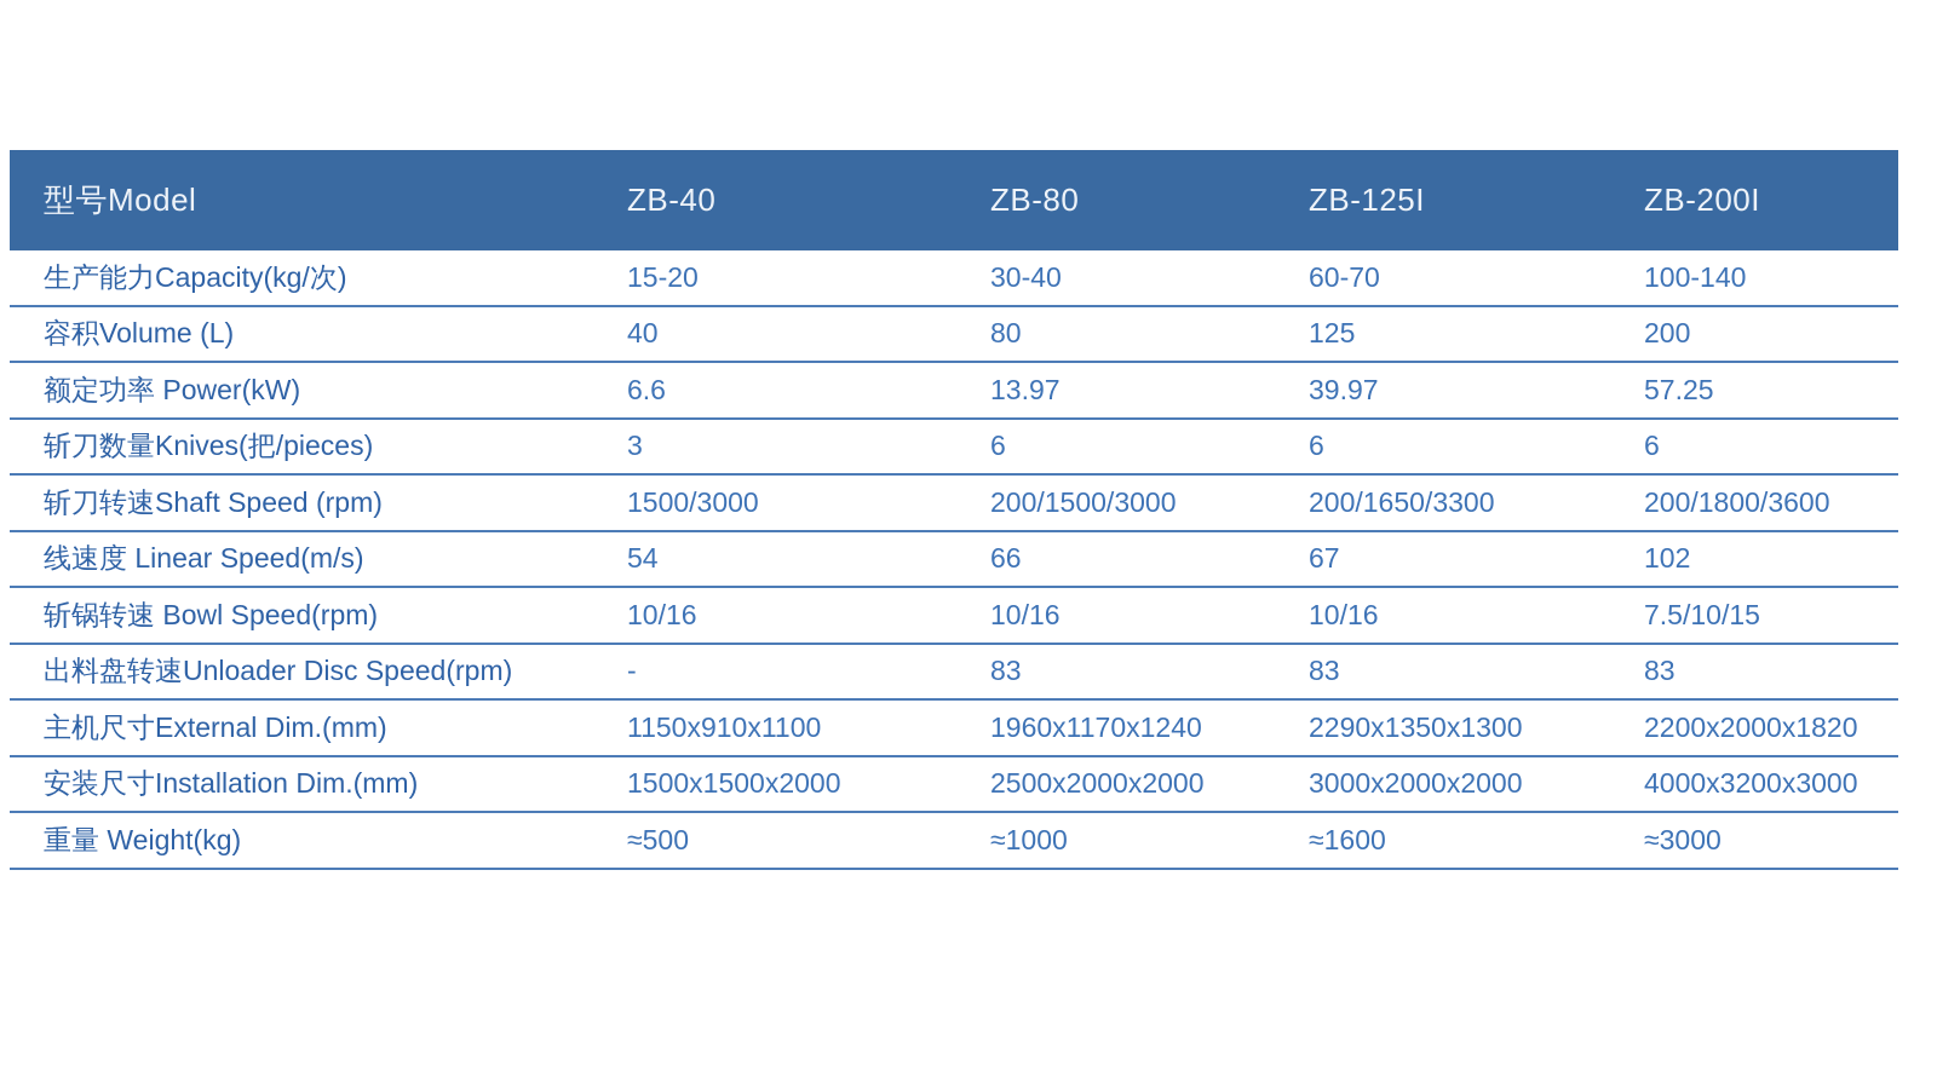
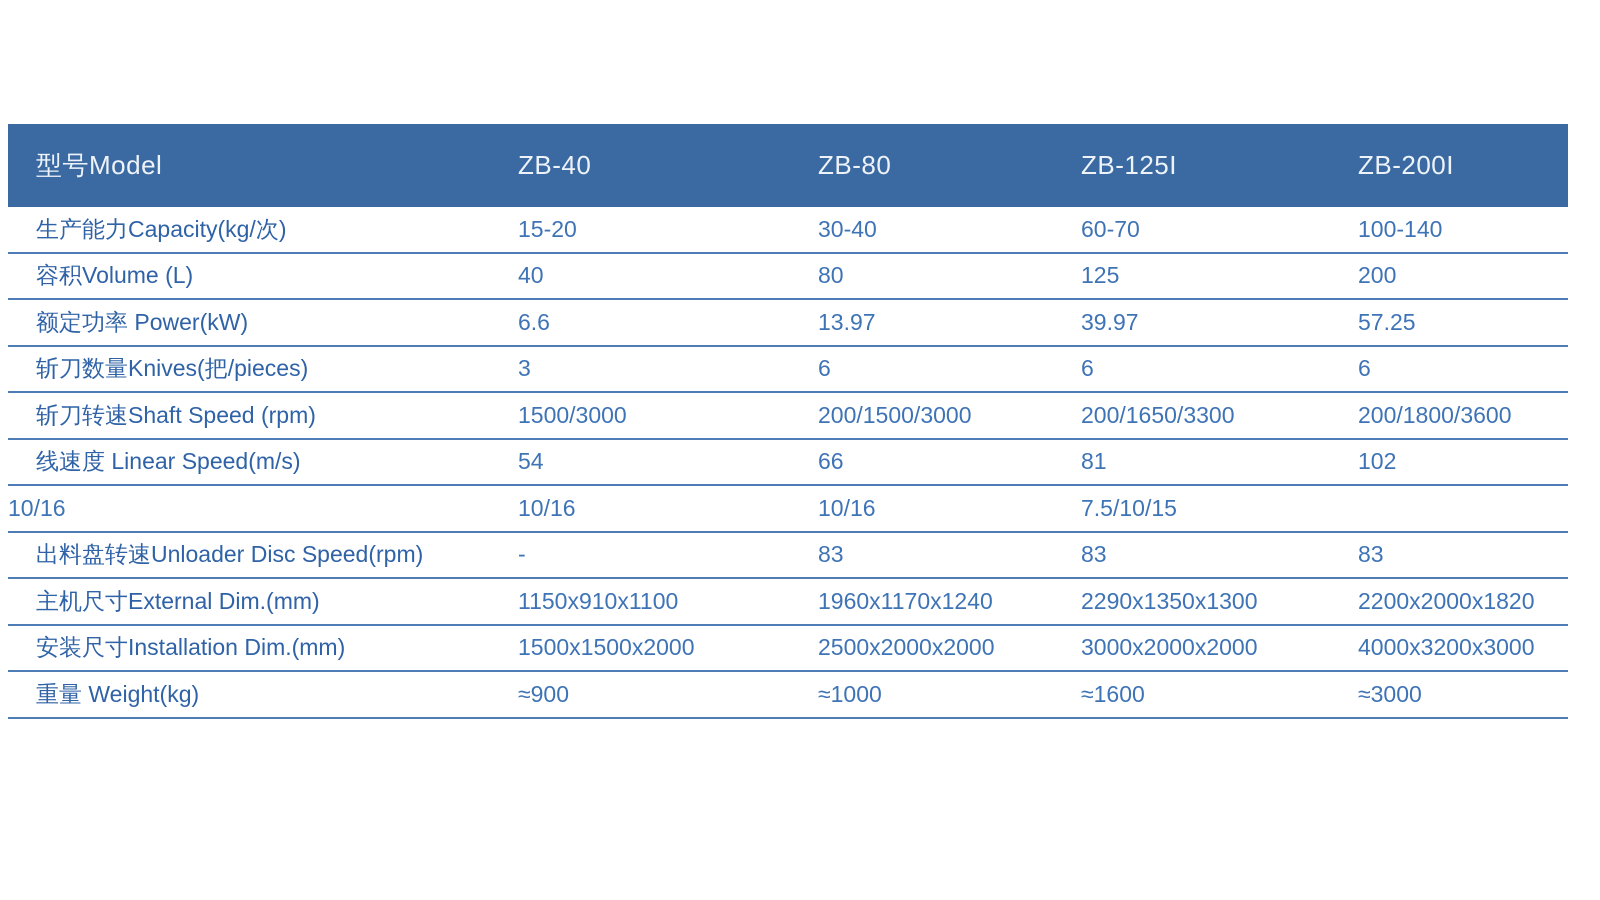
  型号Model
  ZB-40
  ZB-80
  ZB-125I
  ZB-200I
  生产能力Capacity(kg/次)
  15-20
  30-40
  60-70
  100-140
  容积Volume (L)
  40
  80
  125
  200
  额定功率 Power(kW)
  6.6
  13.97
  39.97
  57.25
  斩刀数量Knives(把/pieces)
  3
  6
  6
  6
  斩刀转速Shaft Speed (rpm)
  1500/3000
  200/1500/3000
  200/1650/3300
  200/1800/3600
  线速度 Linear Speed(m/s)
  54
  66
- 67
+ 81
  102
- 斩锅转速 Bowl Speed(rpm)
  10/16
  10/16
  10/16
  7.5/10/15
  出料盘转速Unloader Disc Speed(rpm)
  -
  83
  83
  83
  主机尺寸External Dim.(mm)
  1150x910x1100
  1960x1170x1240
  2290x1350x1300
  2200x2000x1820
  安装尺寸Installation Dim.(mm)
  1500x1500x2000
  2500x2000x2000
  3000x2000x2000
  4000x3200x3000
  重量 Weight(kg)
- ≈500
+ ≈900
  ≈1000
  ≈1600
  ≈3000
